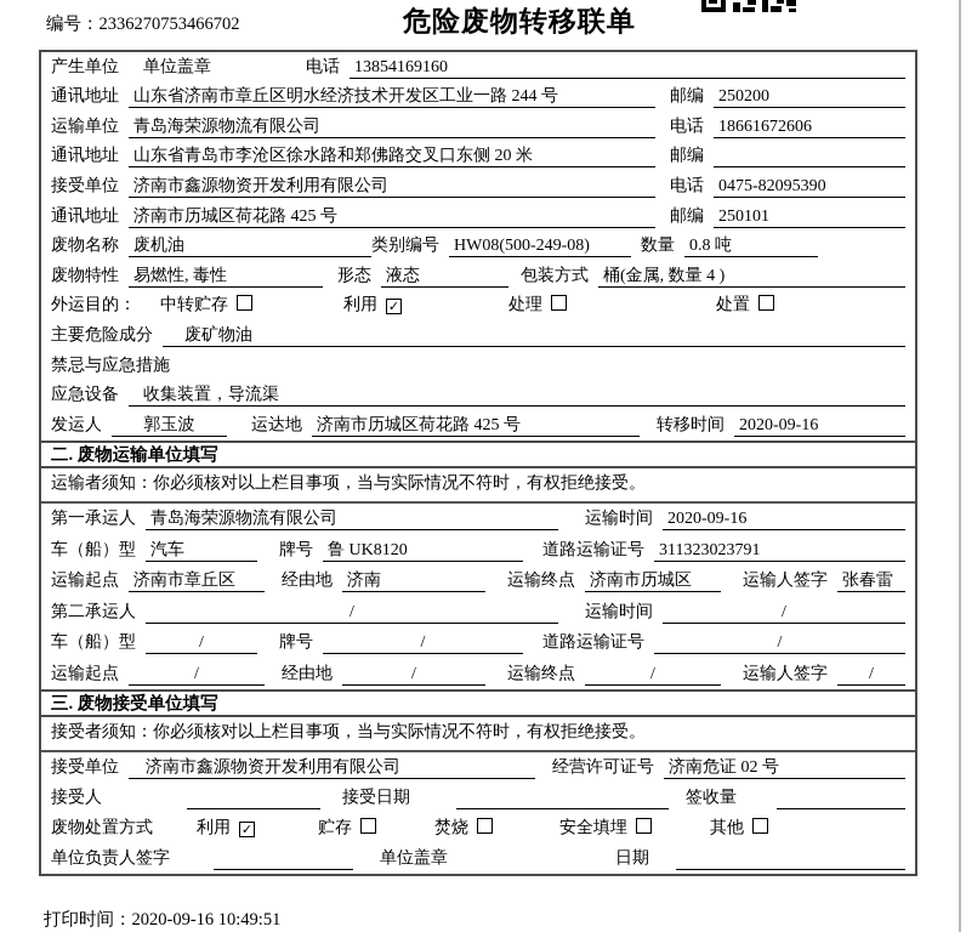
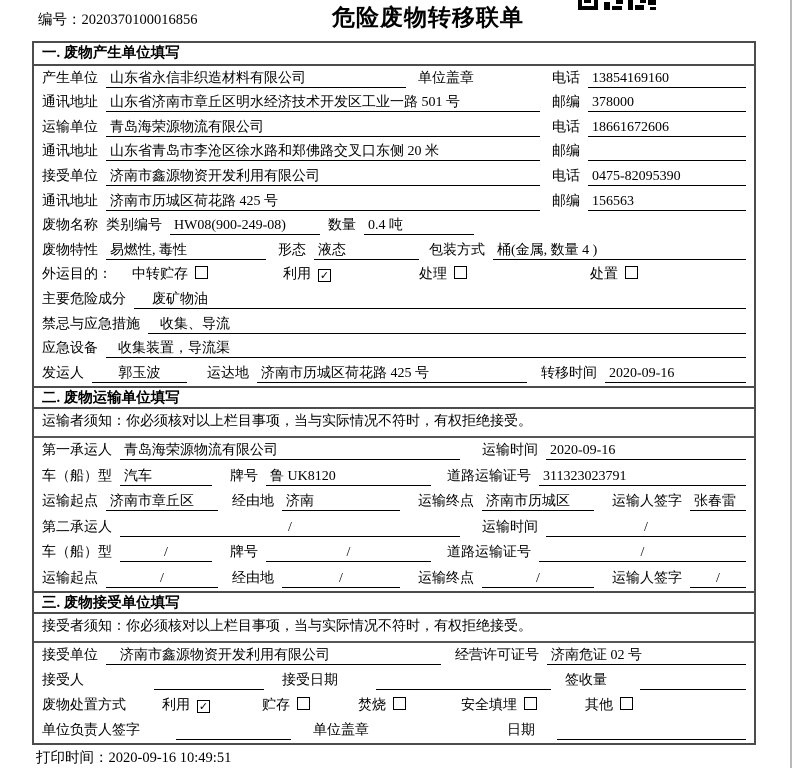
- 编号：2336270753466702
+ 编号：2020370100016856
  危险废物转移联单
+ 一. 废物产生单位填写
  产生单位
+ 山东省永信非织造材料有限公司
  单位盖章
  电话
  13854169160
  通讯地址
- 山东省济南市章丘区明水经济技术开发区工业一路 244 号
+ 山东省济南市章丘区明水经济技术开发区工业一路 501 号
  邮编
- 250200
+ 378000
  运输单位
  青岛海荣源物流有限公司
  电话
  18661672606
  通讯地址
  山东省青岛市李沧区徐水路和郑佛路交叉口东侧 20 米
  邮编
  接受单位
  济南市鑫源物资开发利用有限公司
  电话
  0475-82095390
  通讯地址
  济南市历城区荷花路 425 号
  邮编
- 250101
+ 156563
  废物名称
- 废机油
  类别编号
- HW08(500-249-08)
+ HW08(900-249-08)
  数量
- 0.8 吨
+ 0.4 吨
  废物特性
  易燃性, 毒性
  形态
  液态
  包装方式
  桶(金属, 数量 4 )
  外运目的：
  中转贮存
  利用 ✓
  处理
  处置
  主要危险成分
  废矿物油
  禁忌与应急措施
+ 收集、导流
  应急设备
  收集装置，导流渠
  发运人
  郭玉波
  运达地
  济南市历城区荷花路 425 号
  转移时间
  2020-09-16
  二. 废物运输单位填写
  运输者须知：你必须核对以上栏目事项，当与实际情况不符时，有权拒绝接受。
  第一承运人
  青岛海荣源物流有限公司
  运输时间
  2020-09-16
  车（船）型
  汽车
  牌号
  鲁 UK8120
  道路运输证号
  311323023791
  运输起点
  济南市章丘区
  经由地
  济南
  运输终点
  济南市历城区
  运输人签字
  张春雷
  第二承运人
  /
  运输时间
  /
  车（船）型
  /
  牌号
  /
  道路运输证号
  /
  运输起点
  /
  经由地
  /
  运输终点
  /
  运输人签字
  /
  三. 废物接受单位填写
  接受者须知：你必须核对以上栏目事项，当与实际情况不符时，有权拒绝接受。
  接受单位
  济南市鑫源物资开发利用有限公司
  经营许可证号
  济南危证 02 号
  接受人
  接受日期
  签收量
  废物处置方式
  利用 ✓
  贮存
  焚烧
  安全填埋
  其他
  单位负责人签字
  单位盖章
  日期
  打印时间：2020-09-16 10:49:51
